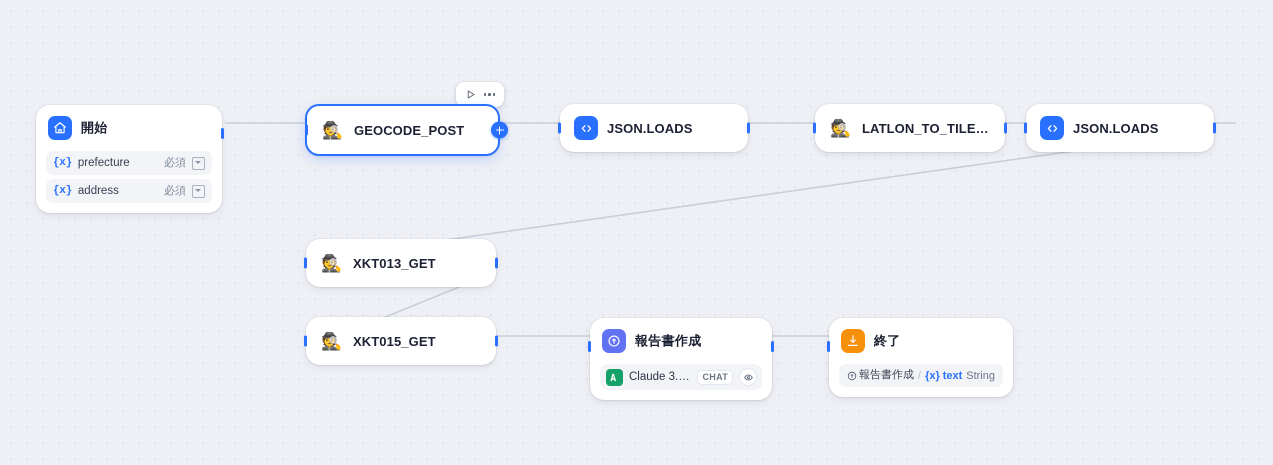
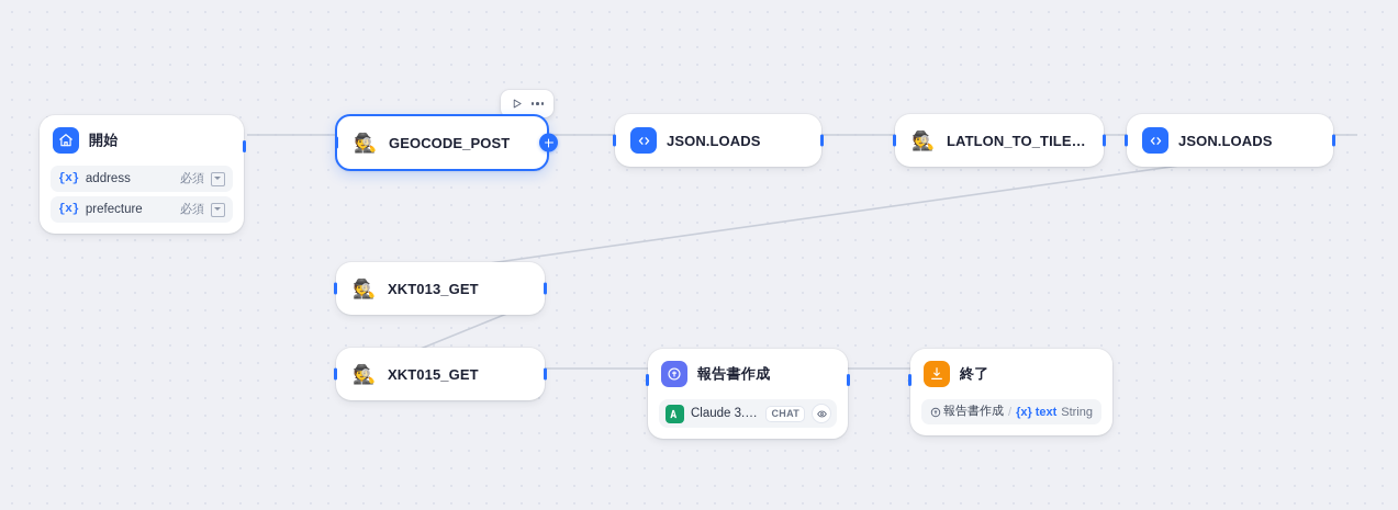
  開始
  {x}
- prefecture
+ address
  必須
  {x}
- address
+ prefecture
  必須
  🕵️
  GEOCODE_POST
  JSON.LOADS
  🕵️
  LATLON_TO_TILE_P
  JSON.LOADS
  🕵️
  XKT013_GET
  🕵️
  XKT015_GET
  報告書作成
  CHAT
  終了
  報告書作成
  /
  {x}
  text
  String
